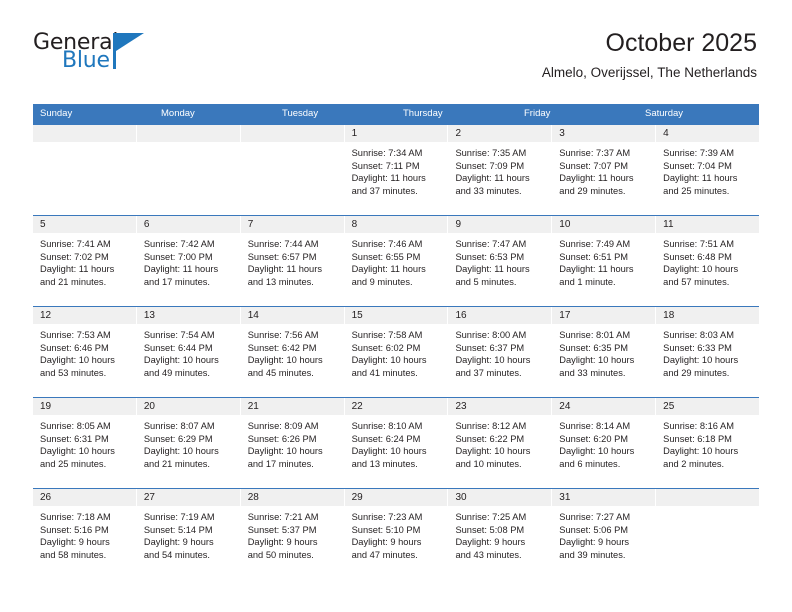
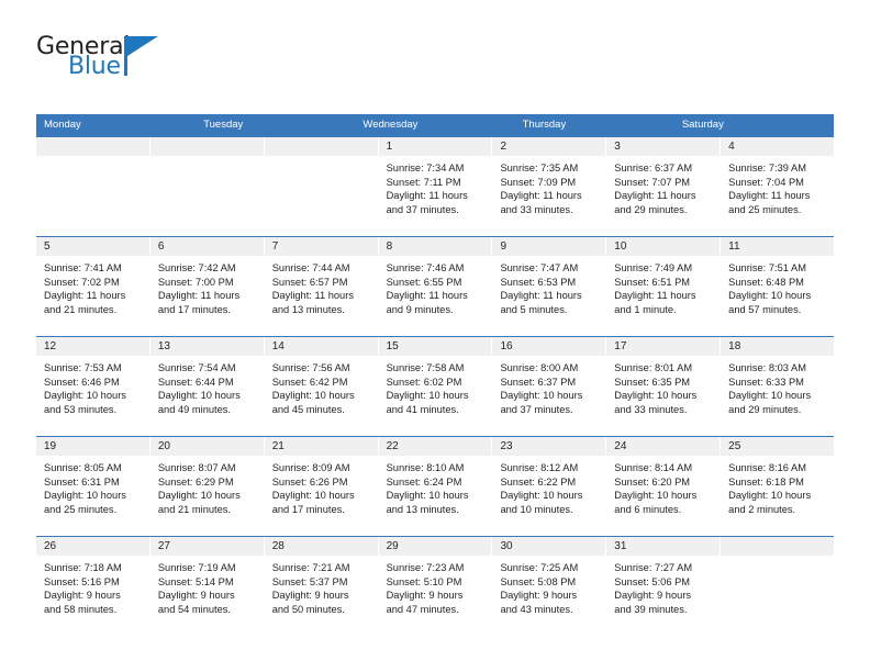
  Genera
  Blue
- October 2025
- Almelo, Overijssel, The Netherlands
- Sunday
  Monday
  Tuesday
+ Wednesday
  Thursday
- Friday
  Saturday
  1
  Sunrise: 7:34 AM
  Sunset: 7:11 PM
  Daylight: 11 hours
  and 37 minutes.
  2
  Sunrise: 7:35 AM
  Sunset: 7:09 PM
  Daylight: 11 hours
  and 33 minutes.
  3
- Sunrise: 7:37 AM
+ Sunrise: 6:37 AM
  Sunset: 7:07 PM
  Daylight: 11 hours
  and 29 minutes.
  4
  Sunrise: 7:39 AM
  Sunset: 7:04 PM
  Daylight: 11 hours
  and 25 minutes.
  5
  Sunrise: 7:41 AM
  Sunset: 7:02 PM
  Daylight: 11 hours
  and 21 minutes.
  6
  Sunrise: 7:42 AM
  Sunset: 7:00 PM
  Daylight: 11 hours
  and 17 minutes.
  7
  Sunrise: 7:44 AM
  Sunset: 6:57 PM
  Daylight: 11 hours
  and 13 minutes.
  8
  Sunrise: 7:46 AM
  Sunset: 6:55 PM
  Daylight: 11 hours
  and 9 minutes.
  9
  Sunrise: 7:47 AM
  Sunset: 6:53 PM
  Daylight: 11 hours
  and 5 minutes.
  10
  Sunrise: 7:49 AM
  Sunset: 6:51 PM
  Daylight: 11 hours
  and 1 minute.
  11
  Sunrise: 7:51 AM
  Sunset: 6:48 PM
  Daylight: 10 hours
  and 57 minutes.
  12
  Sunrise: 7:53 AM
  Sunset: 6:46 PM
  Daylight: 10 hours
  and 53 minutes.
  13
  Sunrise: 7:54 AM
  Sunset: 6:44 PM
  Daylight: 10 hours
  and 49 minutes.
  14
  Sunrise: 7:56 AM
  Sunset: 6:42 PM
  Daylight: 10 hours
  and 45 minutes.
  15
  Sunrise: 7:58 AM
  Sunset: 6:02 PM
  Daylight: 10 hours
  and 41 minutes.
  16
  Sunrise: 8:00 AM
  Sunset: 6:37 PM
  Daylight: 10 hours
  and 37 minutes.
  17
  Sunrise: 8:01 AM
  Sunset: 6:35 PM
  Daylight: 10 hours
  and 33 minutes.
  18
  Sunrise: 8:03 AM
  Sunset: 6:33 PM
  Daylight: 10 hours
  and 29 minutes.
  19
  Sunrise: 8:05 AM
  Sunset: 6:31 PM
  Daylight: 10 hours
  and 25 minutes.
  20
  Sunrise: 8:07 AM
  Sunset: 6:29 PM
  Daylight: 10 hours
  and 21 minutes.
  21
  Sunrise: 8:09 AM
  Sunset: 6:26 PM
  Daylight: 10 hours
  and 17 minutes.
  22
  Sunrise: 8:10 AM
  Sunset: 6:24 PM
  Daylight: 10 hours
  and 13 minutes.
  23
  Sunrise: 8:12 AM
  Sunset: 6:22 PM
  Daylight: 10 hours
  and 10 minutes.
  24
  Sunrise: 8:14 AM
  Sunset: 6:20 PM
  Daylight: 10 hours
  and 6 minutes.
  25
  Sunrise: 8:16 AM
  Sunset: 6:18 PM
  Daylight: 10 hours
  and 2 minutes.
  26
  Sunrise: 7:18 AM
  Sunset: 5:16 PM
  Daylight: 9 hours
  and 58 minutes.
  27
  Sunrise: 7:19 AM
  Sunset: 5:14 PM
  Daylight: 9 hours
  and 54 minutes.
  28
  Sunrise: 7:21 AM
  Sunset: 5:37 PM
  Daylight: 9 hours
  and 50 minutes.
  29
  Sunrise: 7:23 AM
  Sunset: 5:10 PM
  Daylight: 9 hours
  and 47 minutes.
  30
  Sunrise: 7:25 AM
  Sunset: 5:08 PM
  Daylight: 9 hours
  and 43 minutes.
  31
  Sunrise: 7:27 AM
  Sunset: 5:06 PM
  Daylight: 9 hours
  and 39 minutes.
